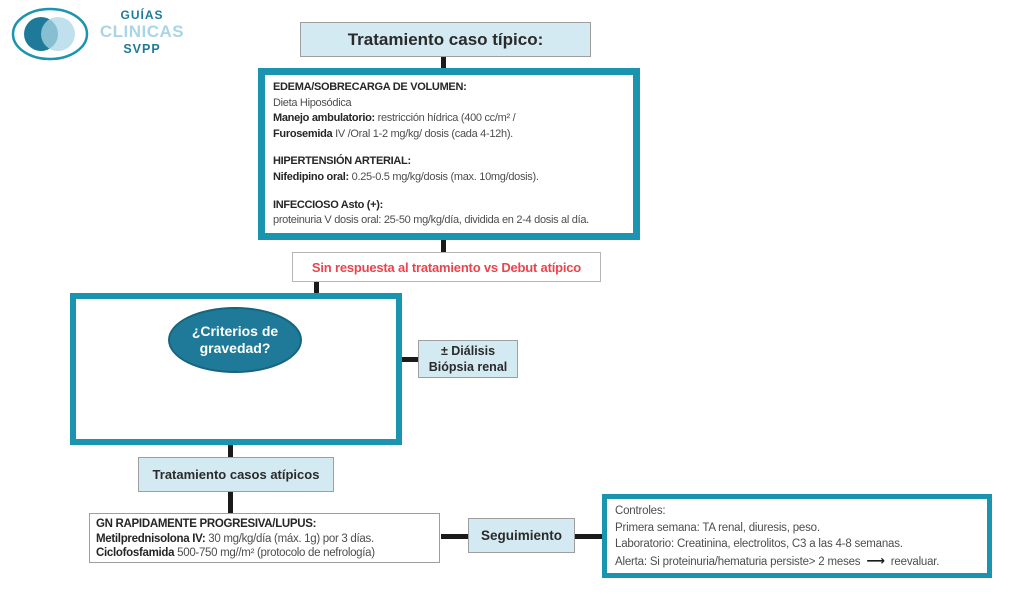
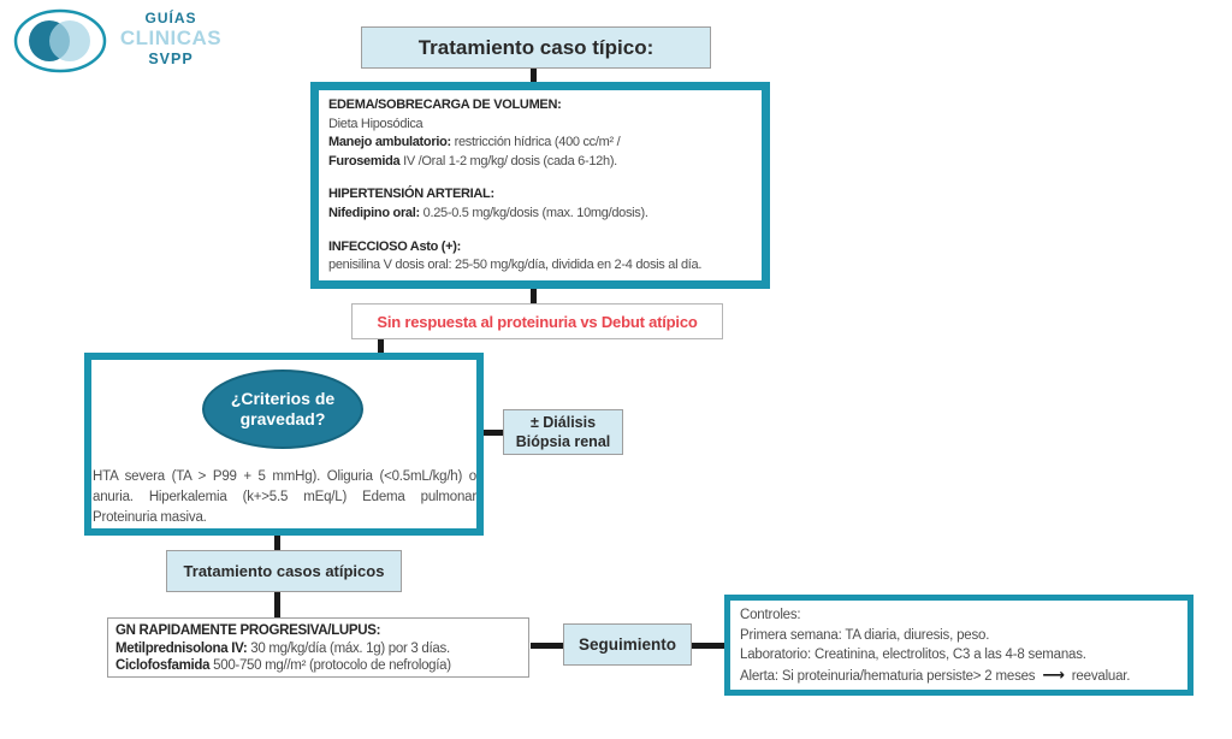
  GUÍAS
  CLINICAS
  SVPP
  Tratamiento caso típico:
  EDEMA/SOBRECARGA DE VOLUMEN:
  Dieta Hiposódica
  Manejo ambulatorio: restricción hídrica (400 cc/m² /
- Furosemida IV /Oral 1-2 mg/kg/ dosis (cada 4-12h).
+ Furosemida IV /Oral 1-2 mg/kg/ dosis (cada 6-12h).
  HIPERTENSIÓN ARTERIAL:
  Nifedipino oral: 0.25-0.5 mg/kg/dosis (max. 10mg/dosis).
  INFECCIOSO Asto (+):
- proteinuria V dosis oral: 25-50 mg/kg/día, dividida en 2-4 dosis al día.
+ penisilina V dosis oral: 25-50 mg/kg/día, dividida en 2-4 dosis al día.
- Sin respuesta al tratamiento vs Debut atípico
+ Sin respuesta al proteinuria vs Debut atípico
  ¿Criterios de
  gravedad?
+ HTA severa (TA > P99 + 5 mmHg). Oliguria (<0.5mL/kg/h) o anuria. Hiperkalemia (k+>5.5 mEq/L) Edema pulmonar Proteinuria masiva.
  ± Diálisis
  Biópsia renal
  Tratamiento casos atípicos
  GN RAPIDAMENTE PROGRESIVA/LUPUS:
  Metilprednisolona IV: 30 mg/kg/día (máx. 1g) por 3 días.
  Ciclofosfamida 500-750 mg//m² (protocolo de nefrología)
  Seguimiento
  Controles:
- Primera semana: TA renal, diuresis, peso.
+ Primera semana: TA diaria, diuresis, peso.
  Laboratorio: Creatinina, electrolitos, C3 a las 4-8 semanas.
  Alerta: Si proteinuria/hematuria persiste> 2 meses ⟶ reevaluar.
